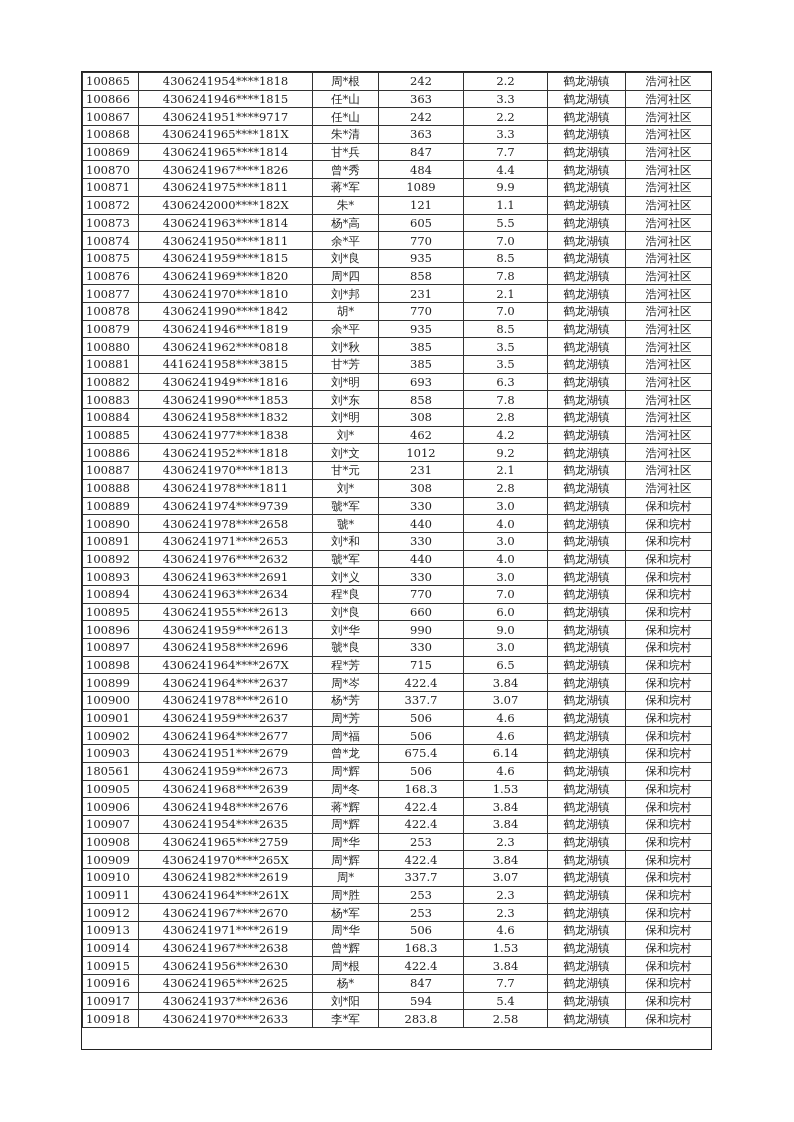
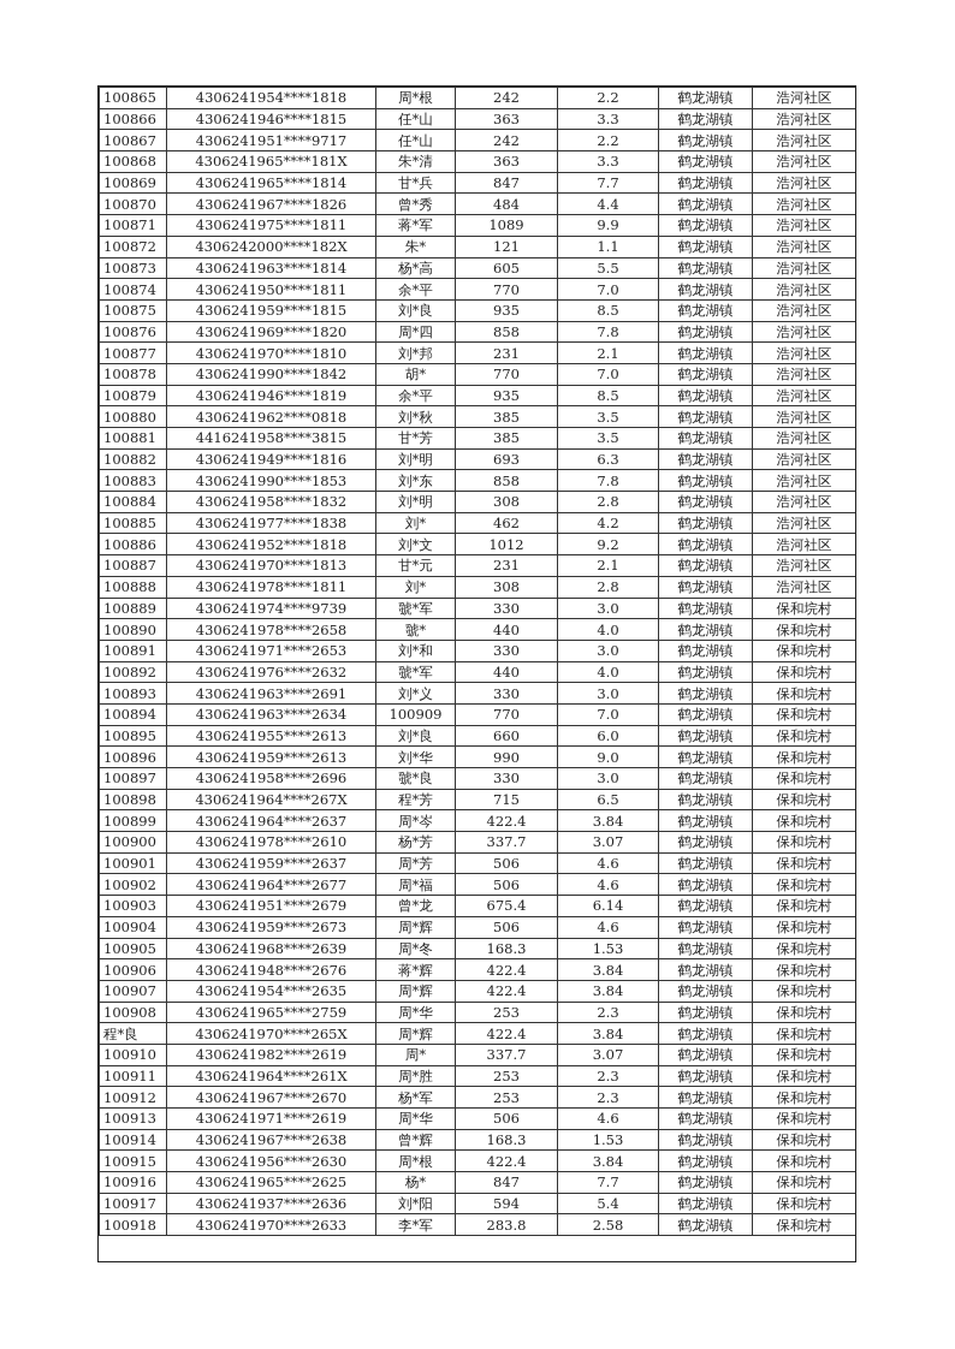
  100865	4306241954****1818	周*根	242	2.2	鹤龙湖镇	浩河社区
  100866	4306241946****1815	任*山	363	3.3	鹤龙湖镇	浩河社区
  100867	4306241951****9717	任*山	242	2.2	鹤龙湖镇	浩河社区
  100868	4306241965****181X	朱*清	363	3.3	鹤龙湖镇	浩河社区
  100869	4306241965****1814	甘*兵	847	7.7	鹤龙湖镇	浩河社区
  100870	4306241967****1826	曾*秀	484	4.4	鹤龙湖镇	浩河社区
  100871	4306241975****1811	蒋*军	1089	9.9	鹤龙湖镇	浩河社区
  100872	4306242000****182X	朱*	121	1.1	鹤龙湖镇	浩河社区
  100873	4306241963****1814	杨*高	605	5.5	鹤龙湖镇	浩河社区
  100874	4306241950****1811	余*平	770	7.0	鹤龙湖镇	浩河社区
  100875	4306241959****1815	刘*良	935	8.5	鹤龙湖镇	浩河社区
  100876	4306241969****1820	周*四	858	7.8	鹤龙湖镇	浩河社区
  100877	4306241970****1810	刘*邦	231	2.1	鹤龙湖镇	浩河社区
  100878	4306241990****1842	胡*	770	7.0	鹤龙湖镇	浩河社区
  100879	4306241946****1819	余*平	935	8.5	鹤龙湖镇	浩河社区
  100880	4306241962****0818	刘*秋	385	3.5	鹤龙湖镇	浩河社区
  100881	4416241958****3815	甘*芳	385	3.5	鹤龙湖镇	浩河社区
  100882	4306241949****1816	刘*明	693	6.3	鹤龙湖镇	浩河社区
  100883	4306241990****1853	刘*东	858	7.8	鹤龙湖镇	浩河社区
  100884	4306241958****1832	刘*明	308	2.8	鹤龙湖镇	浩河社区
  100885	4306241977****1838	刘*	462	4.2	鹤龙湖镇	浩河社区
  100886	4306241952****1818	刘*文	1012	9.2	鹤龙湖镇	浩河社区
  100887	4306241970****1813	甘*元	231	2.1	鹤龙湖镇	浩河社区
  100888	4306241978****1811	刘*	308	2.8	鹤龙湖镇	浩河社区
  100889	4306241974****9739	虢*军	330	3.0	鹤龙湖镇	保和垸村
  100890	4306241978****2658	虢*	440	4.0	鹤龙湖镇	保和垸村
  100891	4306241971****2653	刘*和	330	3.0	鹤龙湖镇	保和垸村
  100892	4306241976****2632	虢*军	440	4.0	鹤龙湖镇	保和垸村
  100893	4306241963****2691	刘*义	330	3.0	鹤龙湖镇	保和垸村
- 100894	4306241963****2634	程*良	770	7.0	鹤龙湖镇	保和垸村
+ 100894	4306241963****2634	100909	770	7.0	鹤龙湖镇	保和垸村
  100895	4306241955****2613	刘*良	660	6.0	鹤龙湖镇	保和垸村
  100896	4306241959****2613	刘*华	990	9.0	鹤龙湖镇	保和垸村
  100897	4306241958****2696	虢*良	330	3.0	鹤龙湖镇	保和垸村
  100898	4306241964****267X	程*芳	715	6.5	鹤龙湖镇	保和垸村
  100899	4306241964****2637	周*岑	422.4	3.84	鹤龙湖镇	保和垸村
  100900	4306241978****2610	杨*芳	337.7	3.07	鹤龙湖镇	保和垸村
  100901	4306241959****2637	周*芳	506	4.6	鹤龙湖镇	保和垸村
  100902	4306241964****2677	周*福	506	4.6	鹤龙湖镇	保和垸村
  100903	4306241951****2679	曾*龙	675.4	6.14	鹤龙湖镇	保和垸村
- 180561	4306241959****2673	周*辉	506	4.6	鹤龙湖镇	保和垸村
+ 100904	4306241959****2673	周*辉	506	4.6	鹤龙湖镇	保和垸村
  100905	4306241968****2639	周*冬	168.3	1.53	鹤龙湖镇	保和垸村
  100906	4306241948****2676	蒋*辉	422.4	3.84	鹤龙湖镇	保和垸村
  100907	4306241954****2635	周*辉	422.4	3.84	鹤龙湖镇	保和垸村
  100908	4306241965****2759	周*华	253	2.3	鹤龙湖镇	保和垸村
- 100909	4306241970****265X	周*辉	422.4	3.84	鹤龙湖镇	保和垸村
+ 程*良	4306241970****265X	周*辉	422.4	3.84	鹤龙湖镇	保和垸村
  100910	4306241982****2619	周*	337.7	3.07	鹤龙湖镇	保和垸村
  100911	4306241964****261X	周*胜	253	2.3	鹤龙湖镇	保和垸村
  100912	4306241967****2670	杨*军	253	2.3	鹤龙湖镇	保和垸村
  100913	4306241971****2619	周*华	506	4.6	鹤龙湖镇	保和垸村
  100914	4306241967****2638	曾*辉	168.3	1.53	鹤龙湖镇	保和垸村
  100915	4306241956****2630	周*根	422.4	3.84	鹤龙湖镇	保和垸村
  100916	4306241965****2625	杨*	847	7.7	鹤龙湖镇	保和垸村
  100917	4306241937****2636	刘*阳	594	5.4	鹤龙湖镇	保和垸村
  100918	4306241970****2633	李*军	283.8	2.58	鹤龙湖镇	保和垸村
